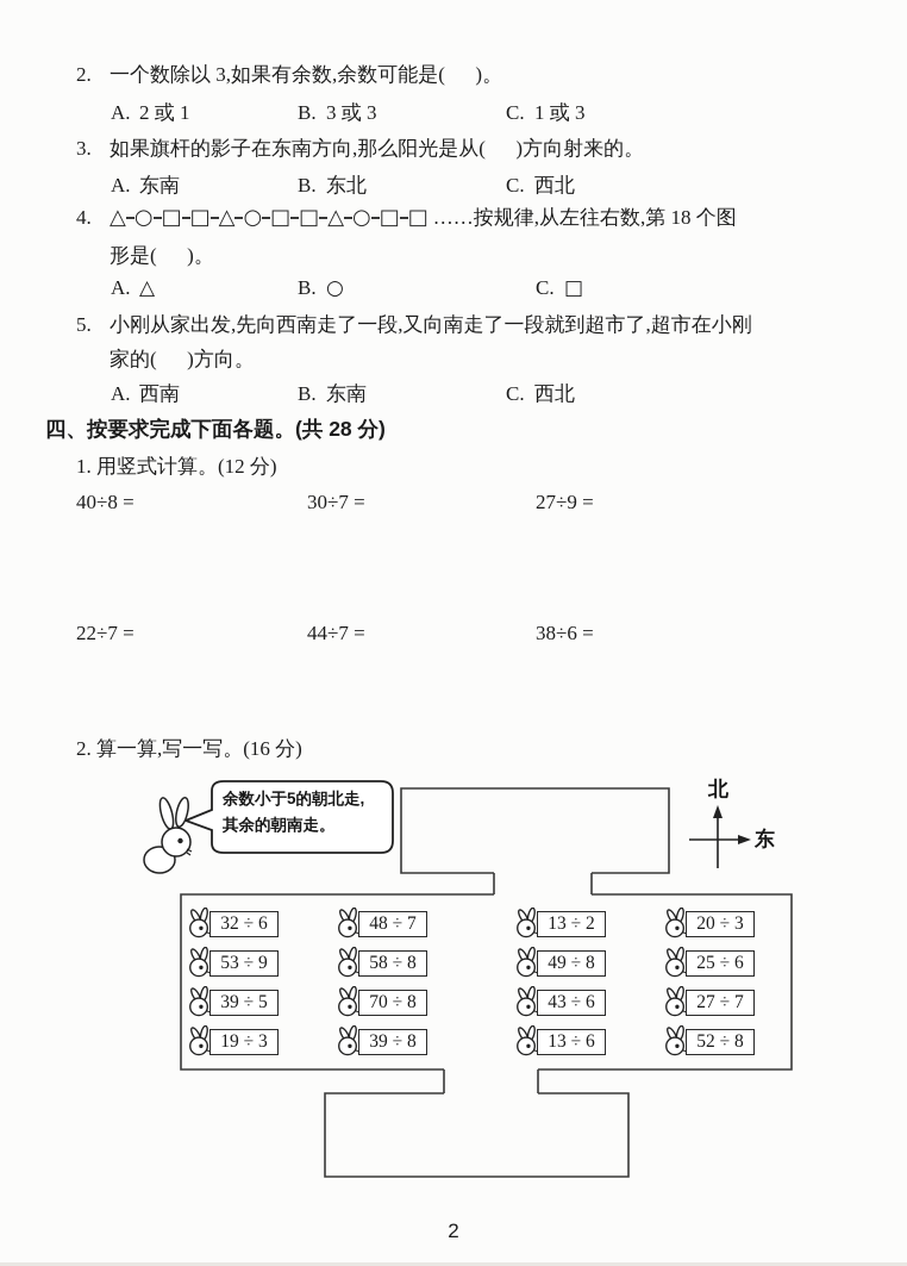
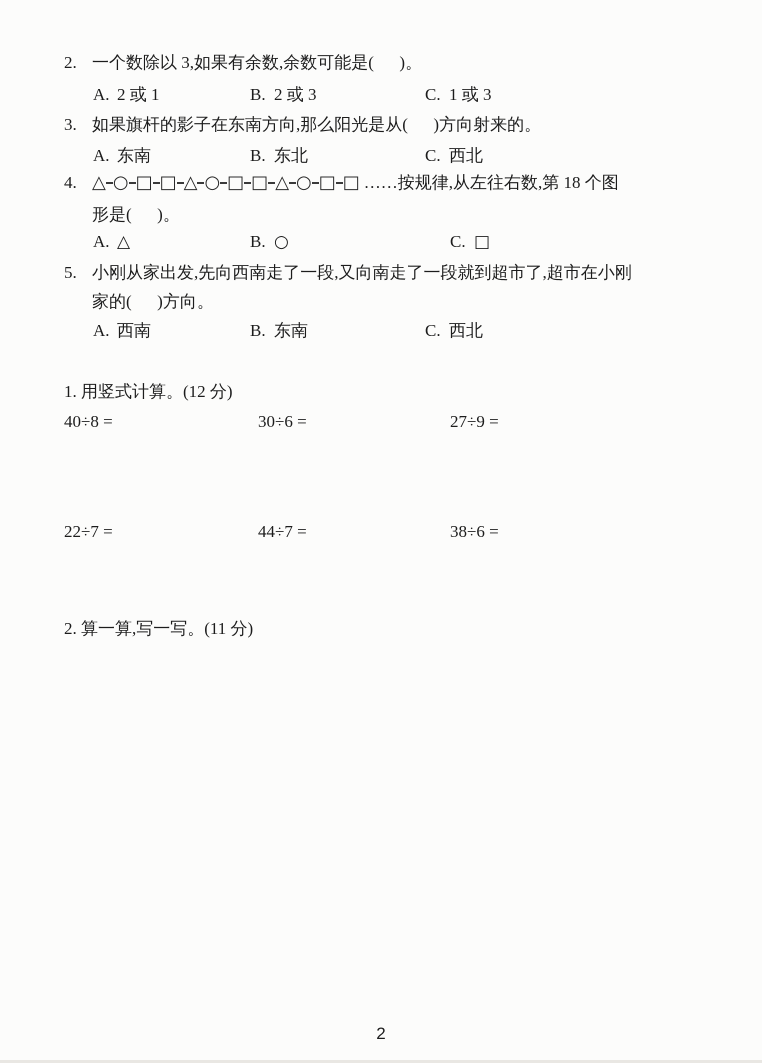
  2.
  一个数除以 3,如果有余数,余数可能是( )。
  A. 2 或 1
- B. 3 或 3
+ B. 2 或 3
  C. 1 或 3
  3.
  如果旗杆的影子在东南方向,那么阳光是从( )方向射来的。
  A. 东南
  B. 东北
  C. 西北
  4.
  △
  ○
  □
  □
  △
  ○
  □
  □
  △
  ○
  □
  □
  ……按规律,从左往右数,第 18 个图
  形是( )。
  A. △
  B. ○
  C. □
  5.
  小刚从家出发,先向西南走了一段,又向南走了一段就到超市了,超市在小刚
  家的( )方向。
  A. 西南
  B. 东南
  C. 西北
- 四、按要求完成下面各题。(共 28 分)
  1. 用竖式计算。(12 分)
  40÷8 =
- 30÷7 =
+ 30÷6 =
  27÷9 =
  22÷7 =
  44÷7 =
  38÷6 =
- 2. 算一算,写一写。(16 分)
+ 2. 算一算,写一写。(11 分)
- 余数小于5的朝北走,
- 其余的朝南走。
- 北
- 东
- 32 ÷ 6
- 53 ÷ 9
- 39 ÷ 5
- 19 ÷ 3
- 48 ÷ 7
- 58 ÷ 8
- 70 ÷ 8
- 39 ÷ 8
- 13 ÷ 2
- 49 ÷ 8
- 43 ÷ 6
- 13 ÷ 6
- 20 ÷ 3
- 25 ÷ 6
- 27 ÷ 7
- 52 ÷ 8
  2
